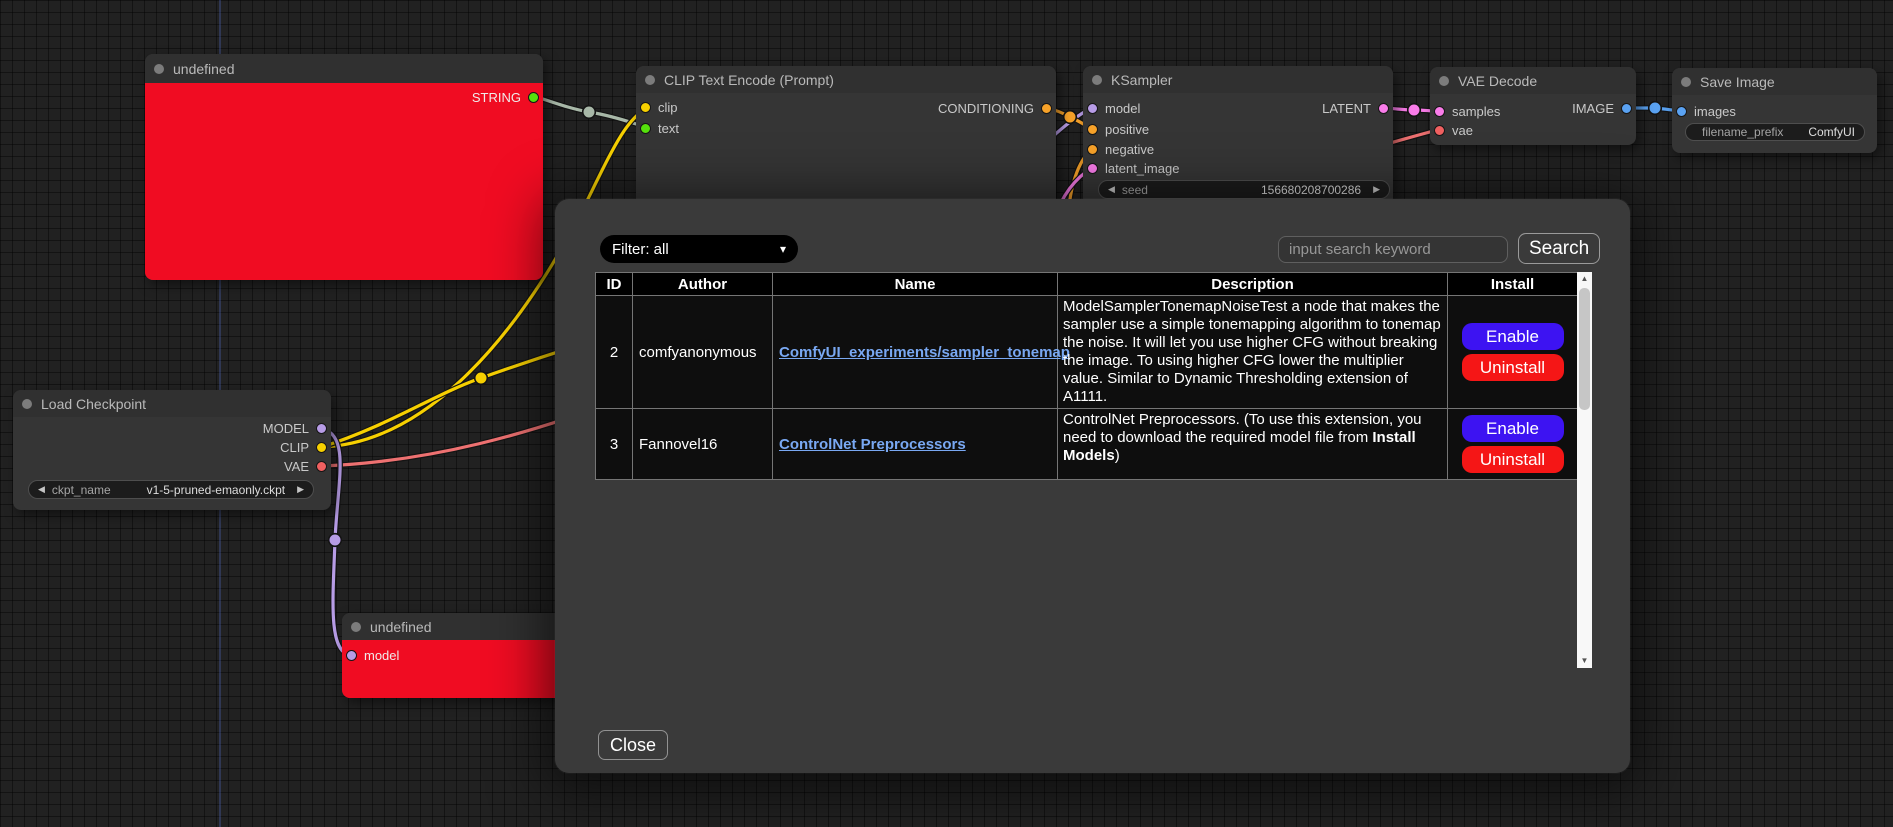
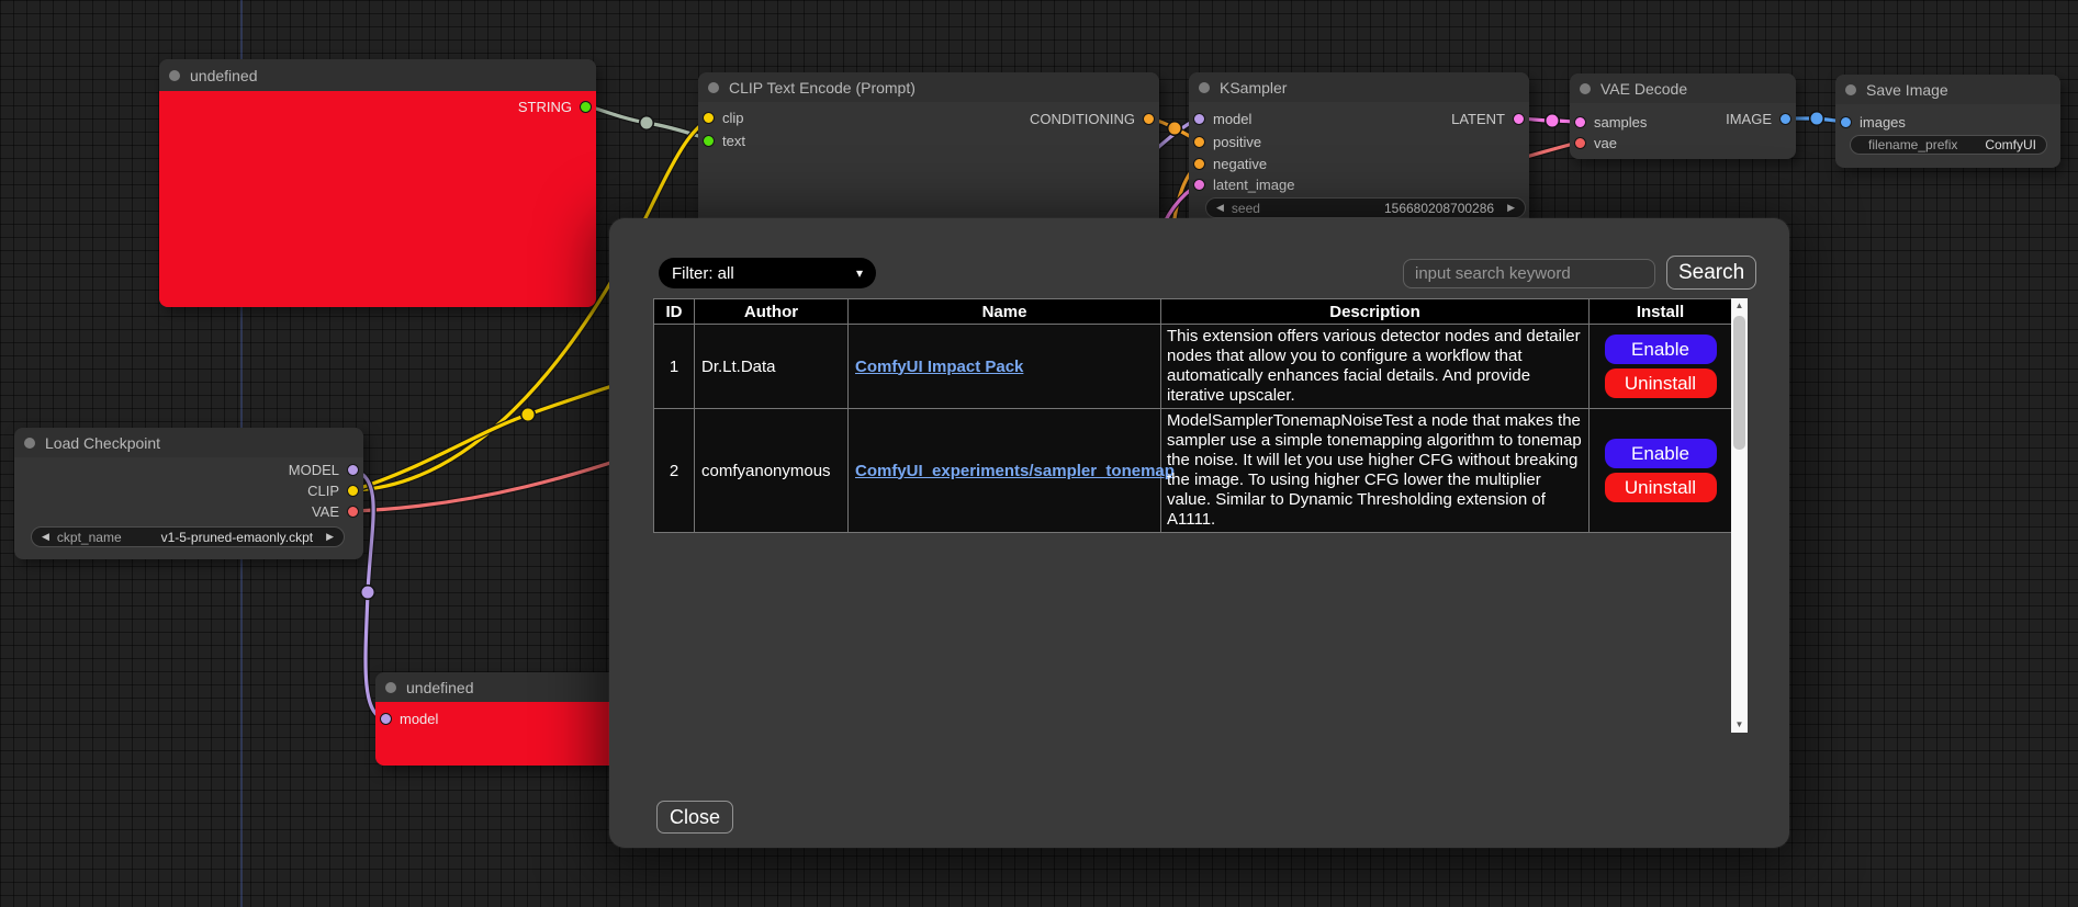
  undefined
  STRING
  CLIP Text Encode (Prompt)
  clip
  text
  CONDITIONING
  KSampler
  model
  positive
  negative
  latent_image
  LATENT
  ◀
  seed
  156680208700286
  ▶
  VAE Decode
  samples
  vae
  IMAGE
  Save Image
  images
  filename_prefix
  ComfyUI
  Load Checkpoint
  MODEL
  CLIP
  VAE
  ◀
  ckpt_name
  v1-5-pruned-emaonly.ckpt
  ▶
  undefined
  model
  Filter: all
  ▾
  input search keyword
  Search
  ID	Author	Name	Description	Install
+ 1	Dr.Lt.Data	ComfyUI Impact Pack	This extension offers various detector nodes and detailer nodes that allow you to configure a workflow that automatically enhances facial details. And provide iterative upscaler.	EnableUninstall
  2	comfyanonymous	ComfyUI_experiments/sampler_tonema	ModelSamplerTonemapNoiseTest a node that makes the sampler use a simple tonemapping algorithm to tonemap the noise. It will let you use higher CFG without breaking the image. To using higher CFG lower the multiplier value. Similar to Dynamic Thresholding extension of A1111.	EnableUninstall
- 3	Fannovel16	ControlNet Preprocessors	ControlNet Preprocessors. (To use this extension, you need to download the required model file from Install Models)	EnableUninstall
  ▲
  ▼
  Close
